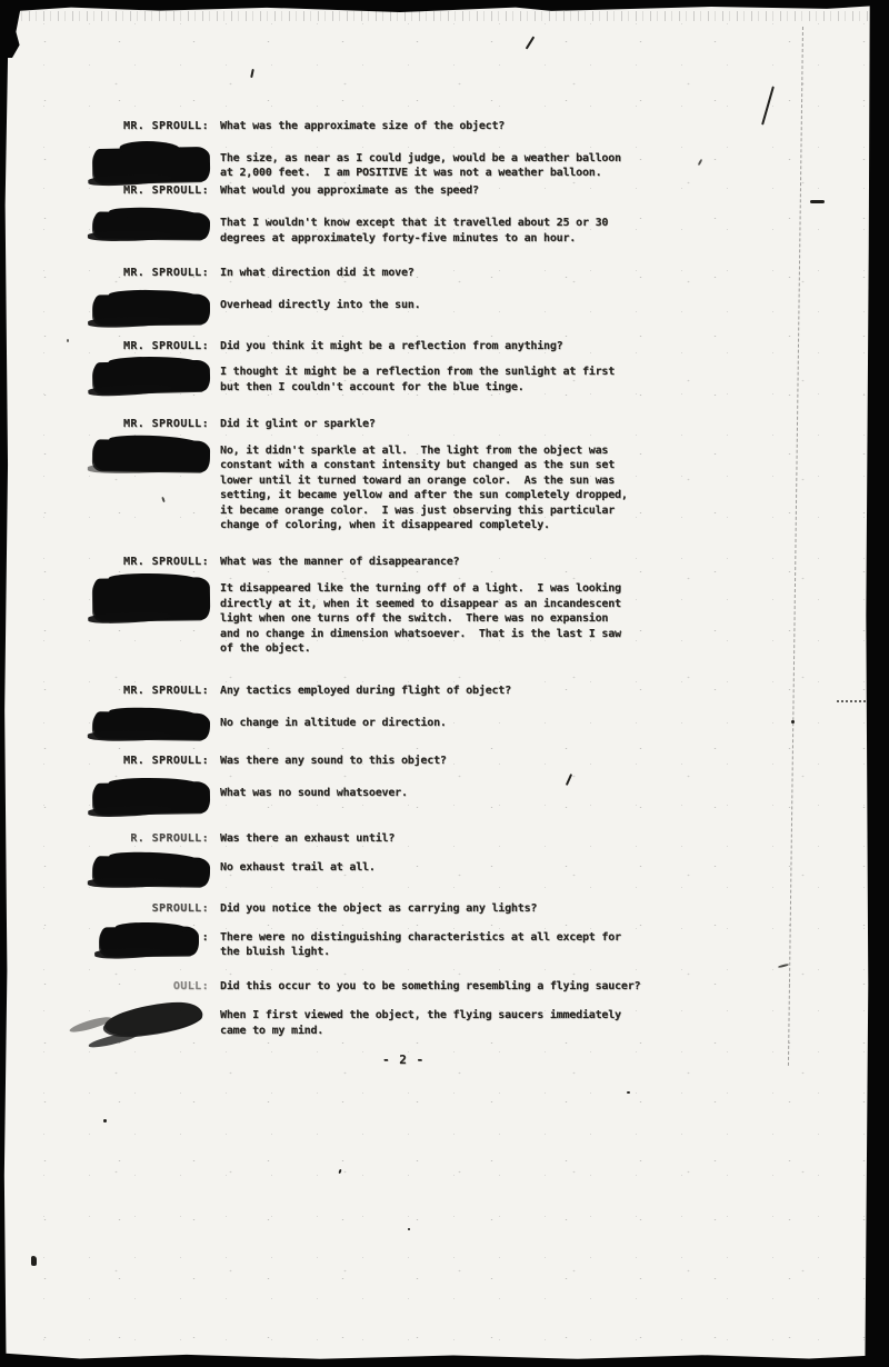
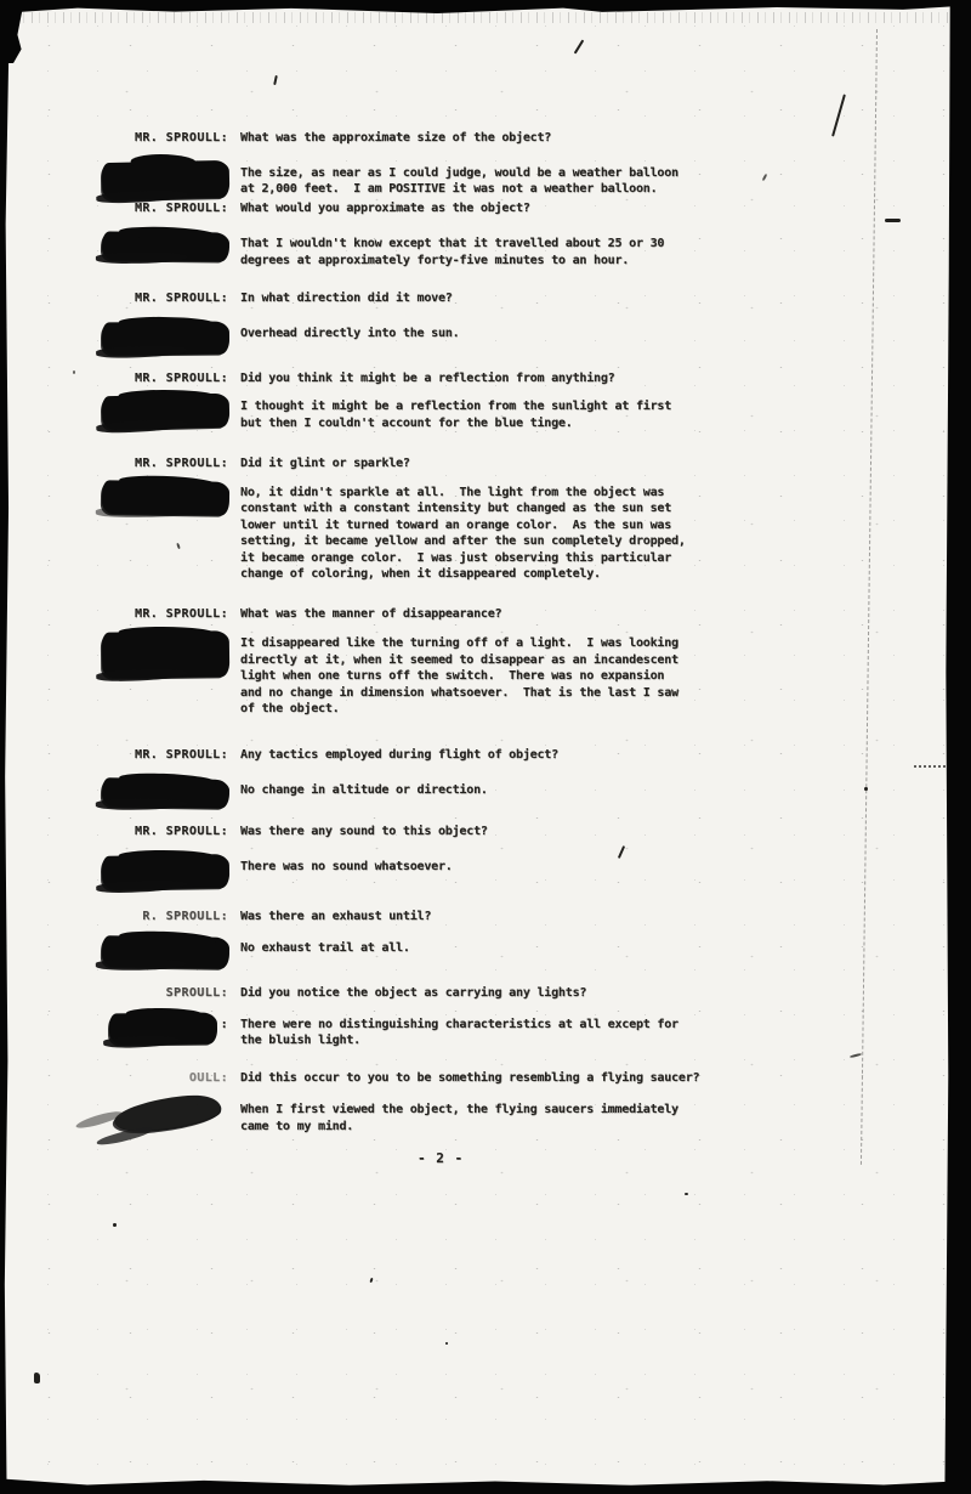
  MR. SPROULL:
  What was the approximate size of the object?
  The size, as near as I could judge, would be a weather balloon
  at 2,000 feet. I am POSITIVE it was not a weather balloon.
  MR. SPROULL:
- What would you approximate as the speed?
+ What would you approximate as the object?
  That I wouldn't know except that it travelled about 25 or 30
  degrees at approximately forty-five minutes to an hour.
  MR. SPROULL:
  In what direction did it move?
  Overhead directly into the sun.
  MR. SPROULL:
  Did you think it might be a reflection from anything?
  I thought it might be a reflection from the sunlight at first
  but then I couldn't account for the blue tinge.
  MR. SPROULL:
  Did it glint or sparkle?
  No, it didn't sparkle at all. The light from the object was
  constant with a constant intensity but changed as the sun set
  lower until it turned toward an orange color. As the sun was
  setting, it became yellow and after the sun completely dropped,
  it became orange color. I was just observing this particular
  change of coloring, when it disappeared completely.
  MR. SPROULL:
  What was the manner of disappearance?
  It disappeared like the turning off of a light. I was looking
  directly at it, when it seemed to disappear as an incandescent
  light when one turns off the switch. There was no expansion
  and no change in dimension whatsoever. That is the last I saw
  of the object.
  MR. SPROULL:
  Any tactics employed during flight of object?
  No change in altitude or direction.
  MR. SPROULL:
  Was there any sound to this object?
- What was no sound whatsoever.
+ There was no sound whatsoever.
  R. SPROULL:
  Was there an exhaust until?
  No exhaust trail at all.
  SPROULL:
  Did you notice the object as carrying any lights?
  :
  There were no distinguishing characteristics at all except for
  the bluish light.
  OULL:
  Did this occur to you to be something resembling a flying saucer?
  When I first viewed the object, the flying saucers immediately
  came to my mind.
  - 2 -
